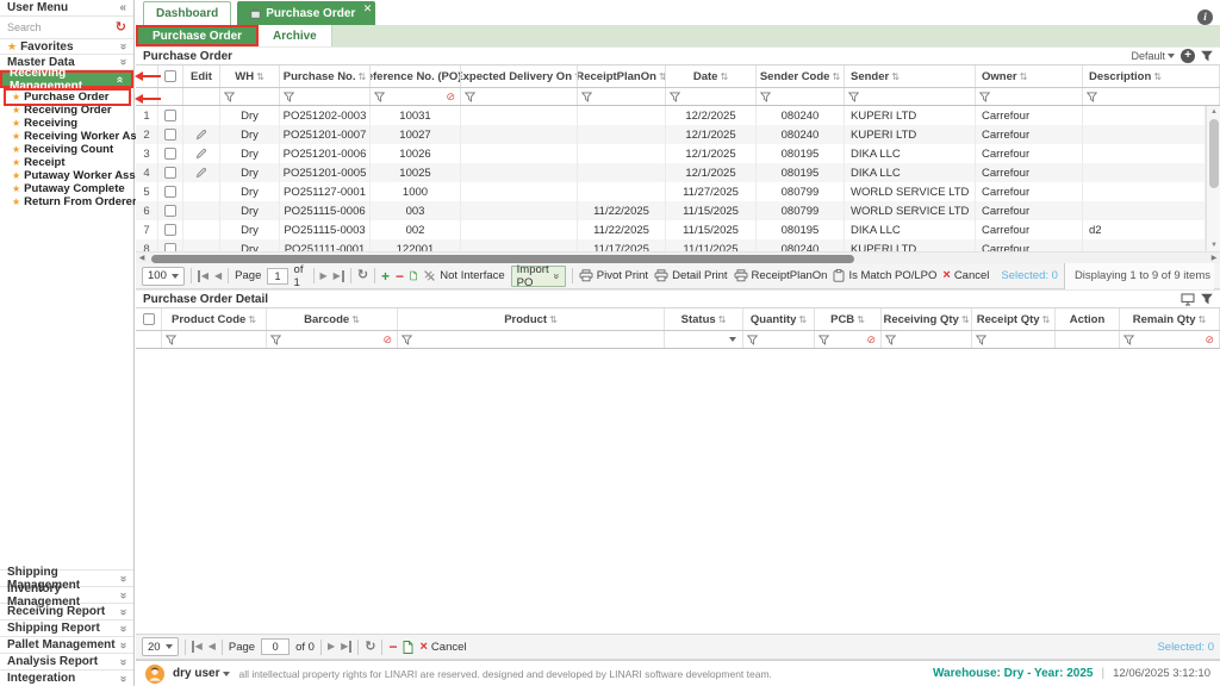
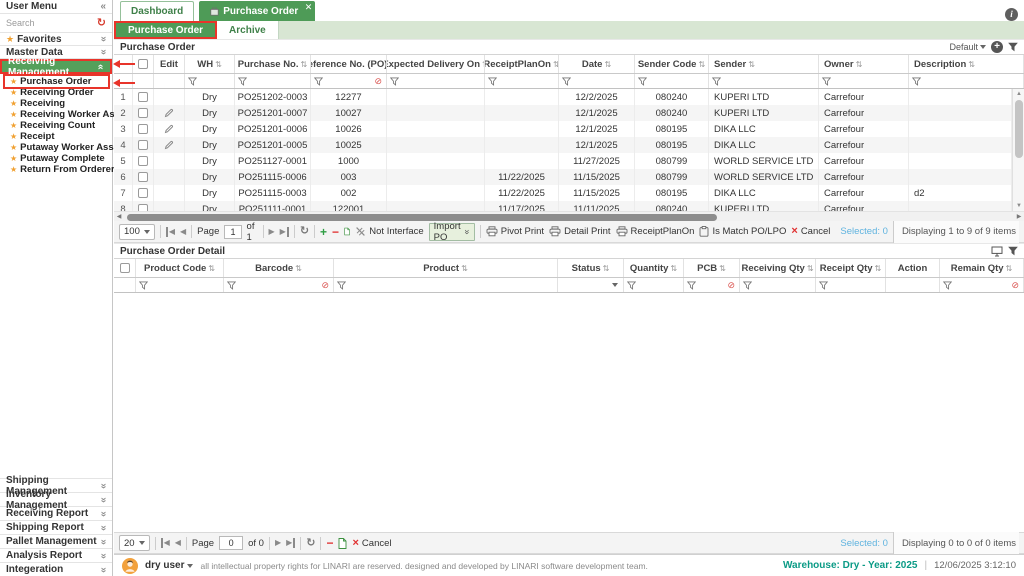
  User Menu
  «
  Search
  ↻
  ★
  Favorites
  Master Data
  Receiving Management
  ★
  Purchase Order
  ★
  Receiving Order
  ★
  Receiving
  ★
  Receiving Worker As
  ★
  Receiving Count
  ★
  Receipt
  ★
  Putaway Worker Ass
  ★
  Putaway Complete
  ★
  Return From Orderer
  Shipping Management
  Inventory Management
  Receiving Report
  Shipping Report
  Pallet Management
  Analysis Report
  Integeration
  Dashboard
  Purchase Order
  ✕
  i
  Purchase Order
  Archive
  Purchase Order
  Default
  +
  Edit
  WH
  ⇅
  Purchase No.
  ⇅
  eference No. (PO)
  xpected Delivery On
  ReceiptPlanOn
  ⇅
  Date
  ⇅
  Sender Code
  ⇅
  Sender
  ⇅
  Owner
  ⇅
  Description
  ⇅
  ⊘
  1
  Dry
  PO251202-0003
- 10031
+ 12277
  12/2/2025
  080240
  KUPERI LTD
  Carrefour
  2
  Dry
  PO251201-0007
  10027
  12/1/2025
  080240
  KUPERI LTD
  Carrefour
  3
  Dry
  PO251201-0006
  10026
  12/1/2025
  080195
  DIKA LLC
  Carrefour
  4
  Dry
  PO251201-0005
  10025
  12/1/2025
  080195
  DIKA LLC
  Carrefour
  5
  Dry
  PO251127-0001
  1000
  11/27/2025
  080799
  WORLD SERVICE LTD
  Carrefour
  6
  Dry
  PO251115-0006
  003
  11/22/2025
  11/15/2025
  080799
  WORLD SERVICE LTD
  Carrefour
  7
  Dry
  PO251115-0003
  002
  11/22/2025
  11/15/2025
  080195
  DIKA LLC
  Carrefour
  d2
  8
  Dry
  PO251111-0001
  122001
  11/17/2025
  11/11/2025
  080240
  KUPERI LTD
  Carrefour
  100
  ◀
  ◀
  Page
  1
  of 1
  ▶
  ▶
  ↻
  +
  −
  Not Interface
  Import PO
  Pivot Print
  Detail Print
  ReceiptPlanOn
  Is Match PO/LPO
  ×
  Cancel
  Selected: 0
  Displaying 1 to 9 of 9 items
  Purchase Order Detail
  Product Code
  ⇅
  Barcode
  ⇅
  Product
  ⇅
  Status
  ⇅
  Quantity
  ⇅
  PCB
  ⇅
  Receiving Qty
  ⇅
  Receipt Qty
  ⇅
  Action
  Remain Qty
  ⇅
  ⊘
  ⊘
  ⊘
  20
  ◀
  ◀
  Page
  0
  of 0
  ▶
  ▶
  ↻
  −
  ×
  Cancel
  Selected: 0
+ Displaying 0 to 0 of 0 items
  dry user
  all intellectual property rights for LINARI are reserved. designed and developed by LINARI software development team.
  Warehouse: Dry - Year: 2025
  |
  12/06/2025 3:12:10
